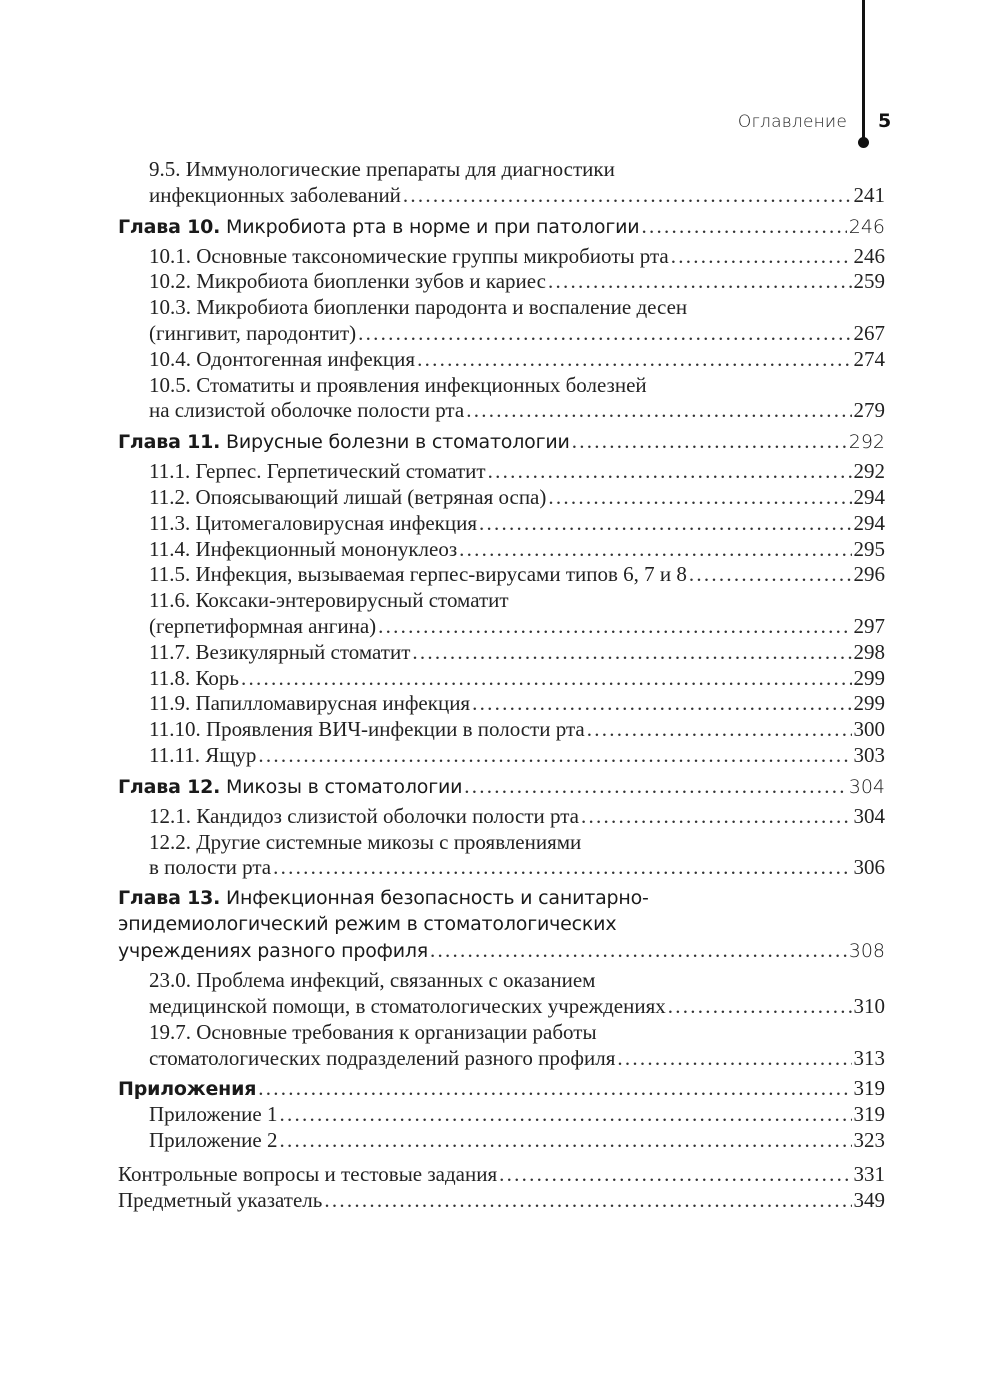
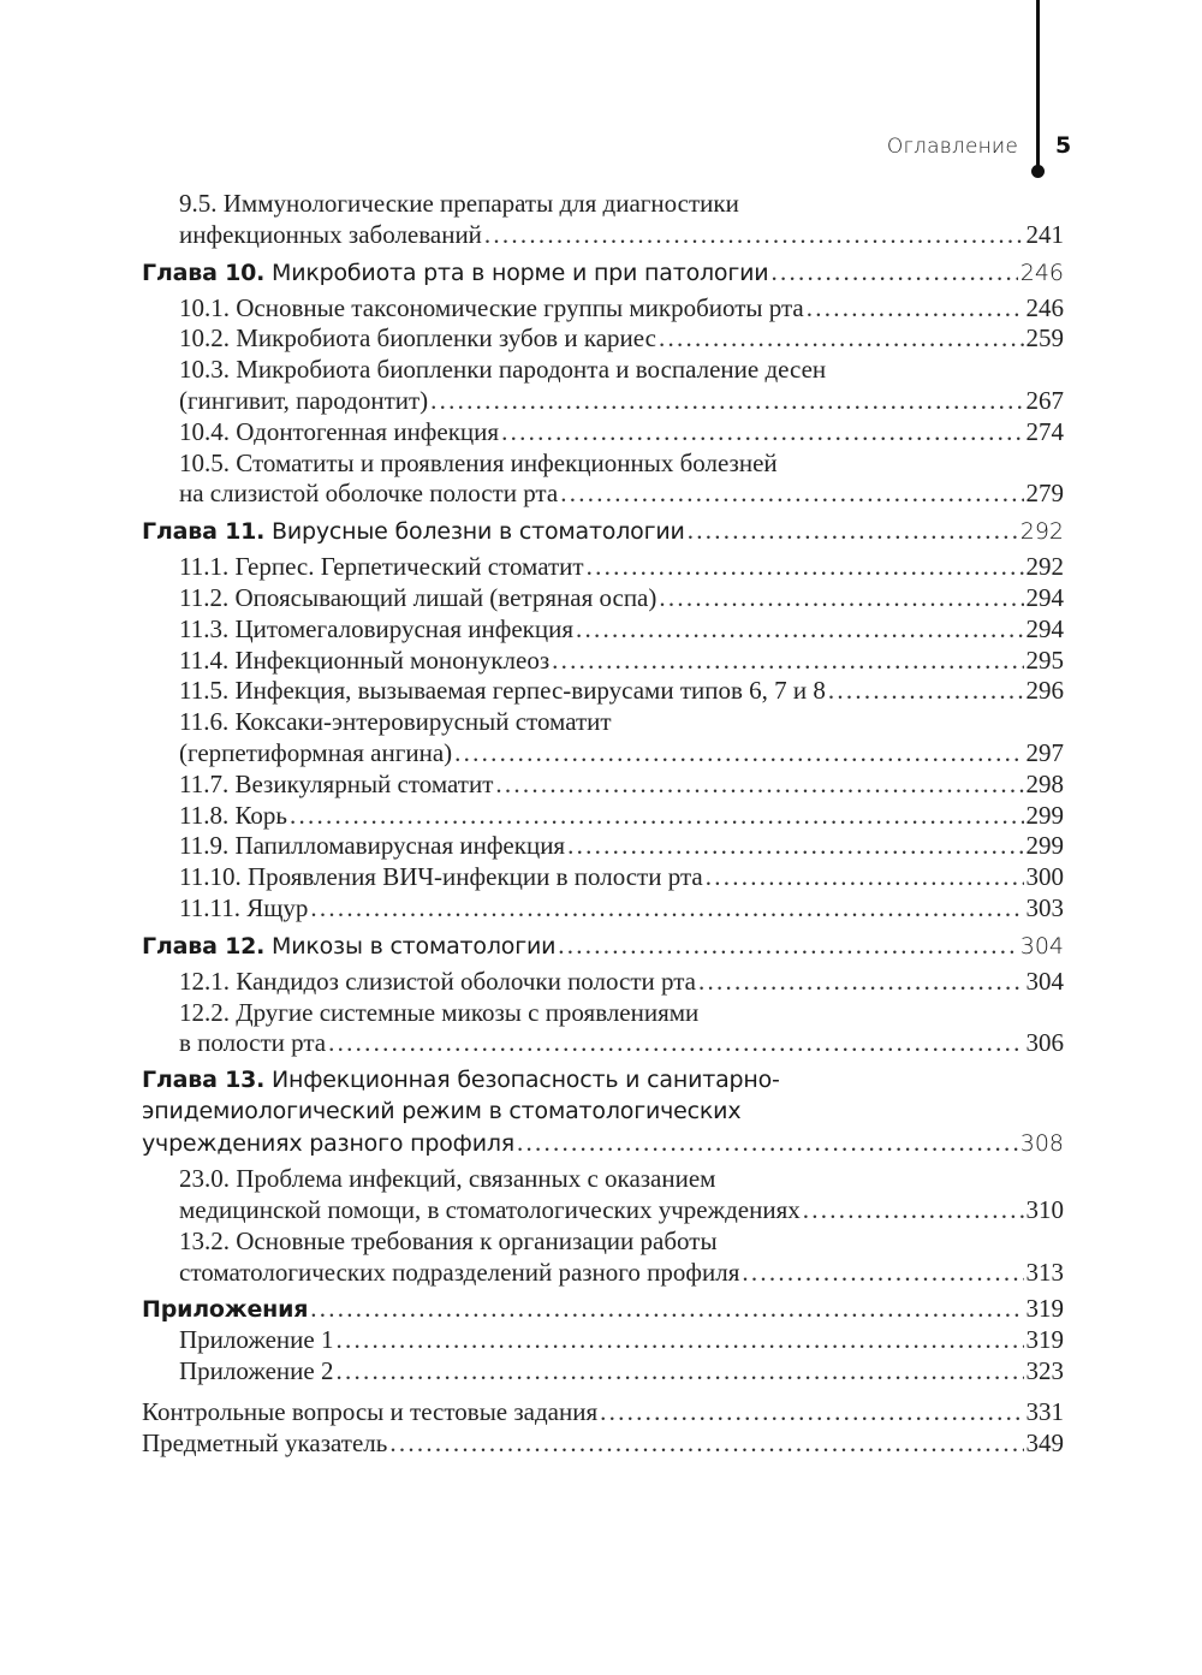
  Оглавление
  5
  9.5. Иммунологические препараты для диагностики
  инфекционных заболеваний
  241
  Глава 10. Микробиота рта в норме и при патологии
  246
  10.1. Основные таксономические группы микробиоты рта
  246
  10.2. Микробиота биопленки зубов и кариес
  259
  10.3. Микробиота биопленки пародонта и воспаление десен
  (гингивит, пародонтит)
  267
  10.4. Одонтогенная инфекция
  274
  10.5. Стоматиты и проявления инфекционных болезней
  на слизистой оболочке полости рта
  279
  Глава 11. Вирусные болезни в стоматологии
  292
  11.1. Герпес. Герпетический стоматит
  292
  11.2. Опоясывающий лишай (ветряная оспа)
  294
  11.3. Цитомегаловирусная инфекция
  294
  11.4. Инфекционный мононуклеоз
  295
  11.5. Инфекция, вызываемая герпес-вирусами типов 6, 7 и 8
  296
  11.6. Коксаки-энтеровирусный стоматит
  (герпетиформная ангина)
  297
  11.7. Везикулярный стоматит
  298
  11.8. Корь
  299
  11.9. Папилломавирусная инфекция
  299
  11.10. Проявления ВИЧ-инфекции в полости рта
  300
  11.11. Ящур
  303
  Глава 12. Микозы в стоматологии
  304
  12.1. Кандидоз слизистой оболочки полости рта
  304
  12.2. Другие системные микозы с проявлениями
  в полости рта
  306
  Глава 13. Инфекционная безопасность и санитарно-
  эпидемиологический режим в стоматологических
  учреждениях разного профиля
  308
  23.0. Проблема инфекций, связанных с оказанием
  медицинской помощи, в стоматологических учреждениях
  310
- 19.7. Основные требования к организации работы
+ 13.2. Основные требования к организации работы
  стоматологических подразделений разного профиля
  313
  Приложения
  319
  Приложение 1
  319
  Приложение 2
  323
  Контрольные вопросы и тестовые задания
  331
  Предметный указатель
  349
